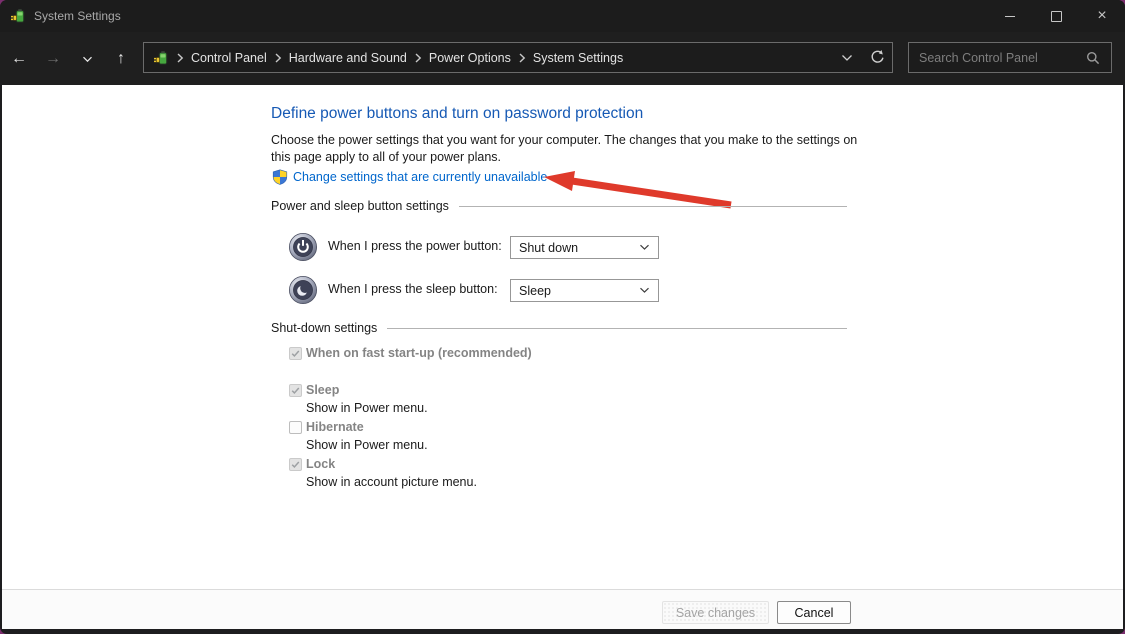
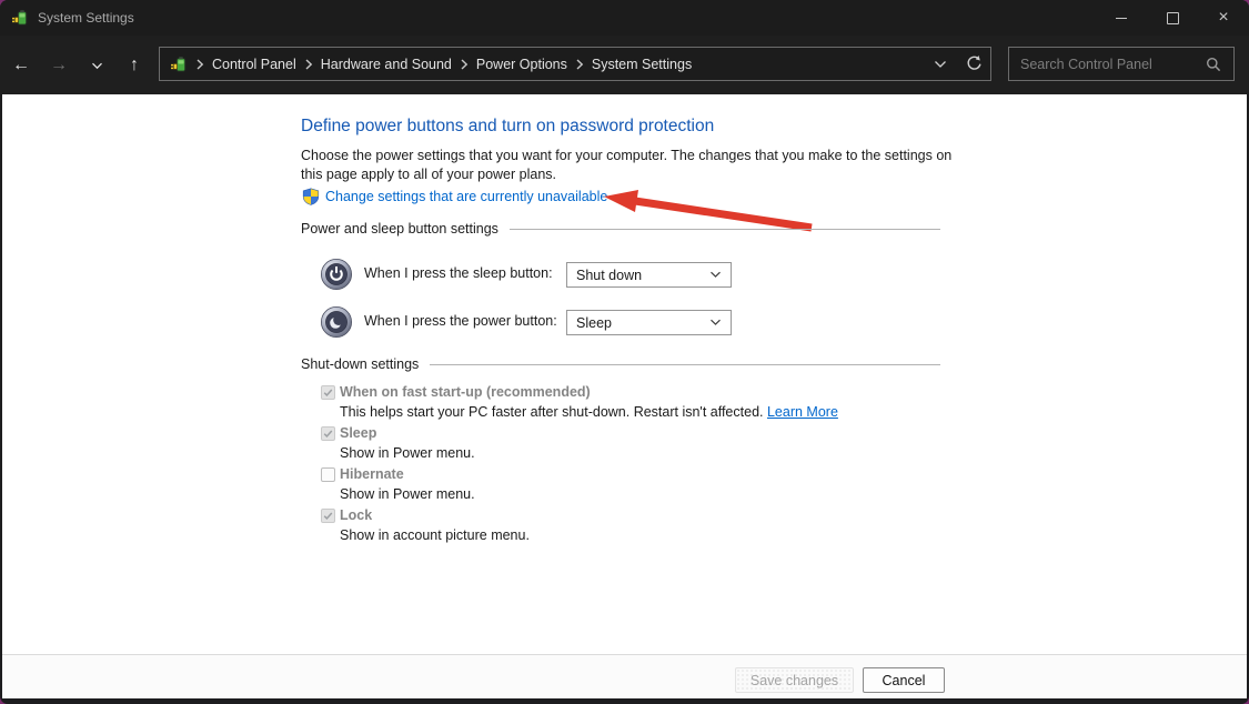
  System Settings
  ×
  ←
  →
  ↑
  Control Panel
  Hardware and Sound
  Power Options
  System Settings
  Search Control Panel
  Define power buttons and turn on password protection
  Choose the power settings that you want for your computer. The changes that you make to the settings on
  this page apply to all of your power plans.
  Change settings that are currently unavailable
  Power and sleep button settings
- When I press the power button:
+ When I press the sleep button:
  Shut down
- When I press the sleep button:
+ When I press the power button:
  Sleep
  Shut-down settings
  When on fast start-up (recommended)
+ This helps start your PC faster after shut-down. Restart isn't affected. Learn More
  Sleep
  Show in Power menu.
  Hibernate
  Show in Power menu.
  Lock
  Show in account picture menu.
  Save changes
  Cancel
